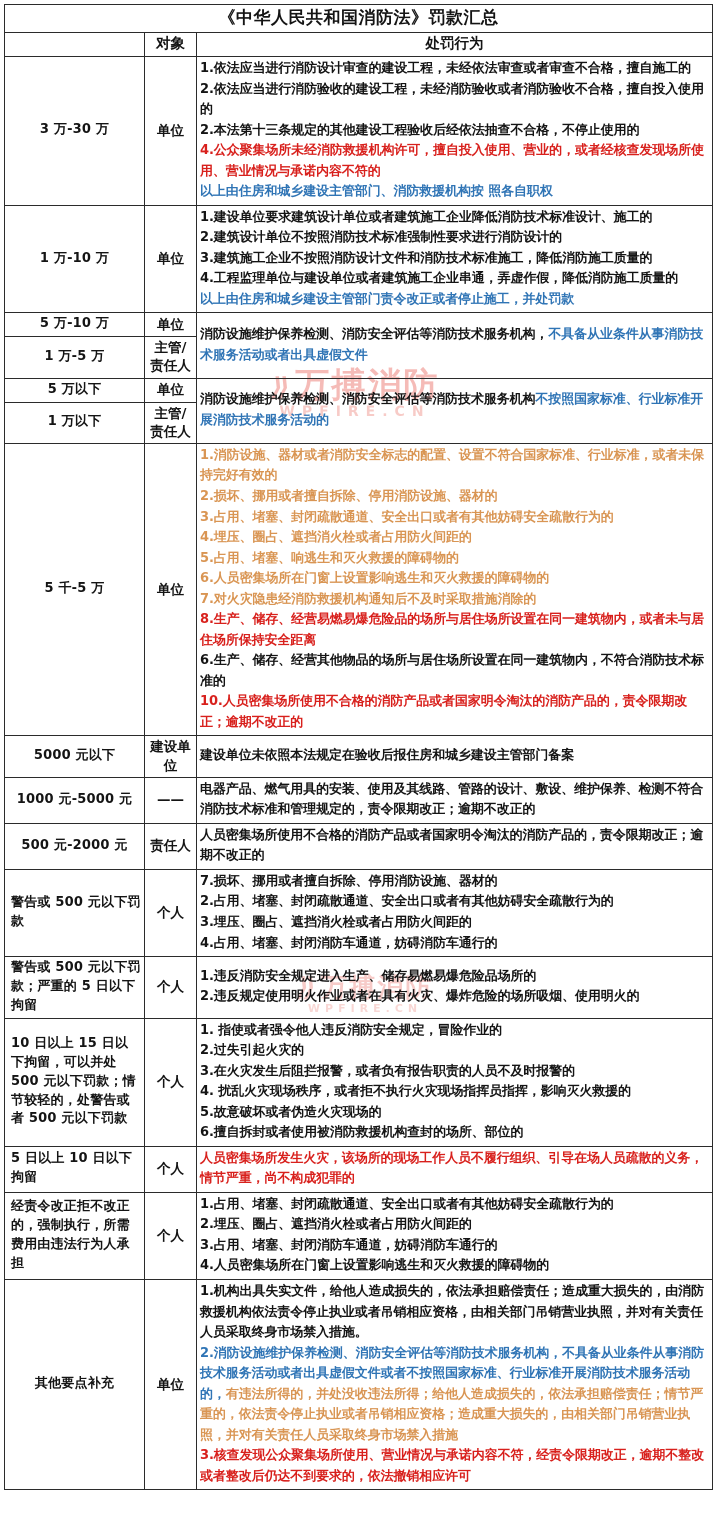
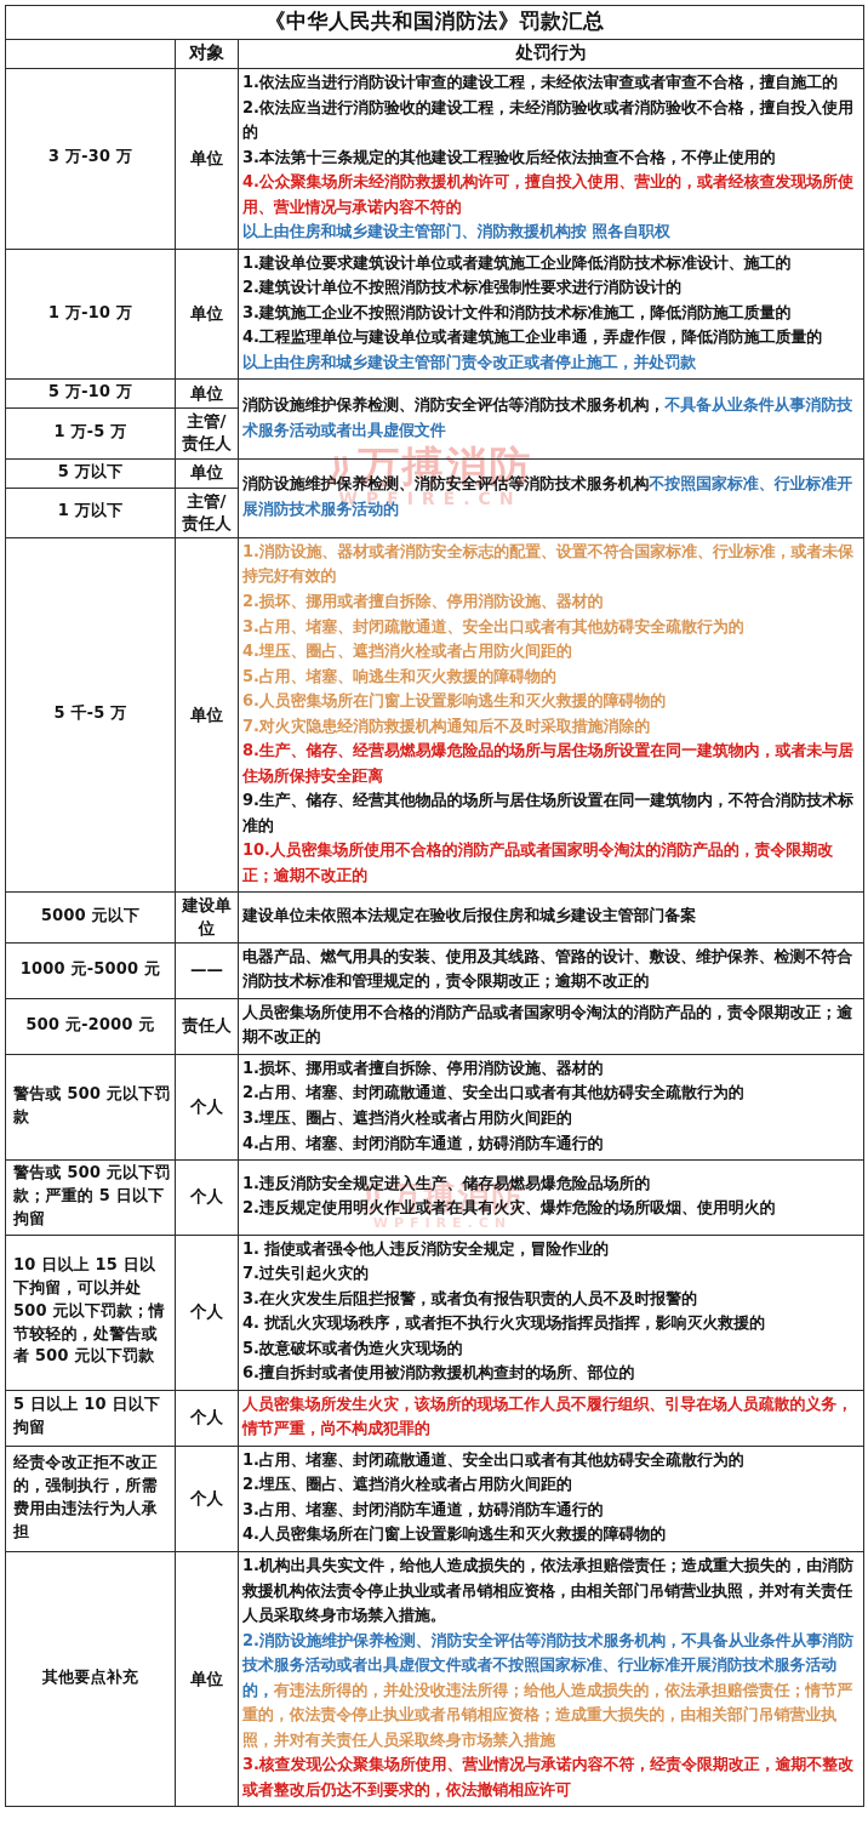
  WPFIRE.CN
  WPFIRE.CN
  《中华人民共和国消防法》罚款汇总
  	对象	处罚行为
- 3 万-30 万	单位	1.依法应当进行消防设计审查的建设工程，未经依法审查或者审查不合格，擅自施工的2.依法应当进行消防验收的建设工程，未经消防验收或者消防验收不合格，擅自投入使用的2.本法第十三条规定的其他建设工程验收后经依法抽查不合格，不停止使用的4.公众聚集场所未经消防救援机构许可，擅自投入使用、营业的，或者经核查发现场所使用、营业情况与承诺内容不符的以上由住房和城乡建设主管部门、消防救援机构按 照各自职权
+ 3 万-30 万	单位	1.依法应当进行消防设计审查的建设工程，未经依法审查或者审查不合格，擅自施工的2.依法应当进行消防验收的建设工程，未经消防验收或者消防验收不合格，擅自投入使用的3.本法第十三条规定的其他建设工程验收后经依法抽查不合格，不停止使用的4.公众聚集场所未经消防救援机构许可，擅自投入使用、营业的，或者经核查发现场所使用、营业情况与承诺内容不符的以上由住房和城乡建设主管部门、消防救援机构按 照各自职权
  1 万-10 万	单位	1.建设单位要求建筑设计单位或者建筑施工企业降低消防技术标准设计、施工的2.建筑设计单位不按照消防技术标准强制性要求进行消防设计的3.建筑施工企业不按照消防设计文件和消防技术标准施工，降低消防施工质量的4.工程监理单位与建设单位或者建筑施工企业串通，弄虚作假，降低消防施工质量的以上由住房和城乡建设主管部门责令改正或者停止施工，并处罚款
  5 万-10 万	单位	消防设施维护保养检测、消防安全评估等消防技术服务机构，不具备从业条件从事消防技术服务活动或者出具虚假文件
  1 万-5 万	主管/责任人
  5 万以下	单位	消防设施维护保养检测、消防安全评估等消防技术服务机构不按照国家标准、行业标准开展消防技术服务活动的
  1 万以下	主管/责任人
- 5 千-5 万	单位	1.消防设施、器材或者消防安全标志的配置、设置不符合国家标准、行业标准，或者未保持完好有效的2.损坏、挪用或者擅自拆除、停用消防设施、器材的3.占用、堵塞、封闭疏散通道、安全出口或者有其他妨碍安全疏散行为的4.埋压、圈占、遮挡消火栓或者占用防火间距的5.占用、堵塞、响逃生和灭火救援的障碍物的6.人员密集场所在门窗上设置影响逃生和灭火救援的障碍物的7.对火灾隐患经消防救援机构通知后不及时采取措施消除的8.生产、储存、经营易燃易爆危险品的场所与居住场所设置在同一建筑物内，或者未与居住场所保持安全距离6.生产、储存、经营其他物品的场所与居住场所设置在同一建筑物内，不符合消防技术标准的10.人员密集场所使用不合格的消防产品或者国家明令淘汰的消防产品的，责令限期改正；逾期不改正的
+ 5 千-5 万	单位	1.消防设施、器材或者消防安全标志的配置、设置不符合国家标准、行业标准，或者未保持完好有效的2.损坏、挪用或者擅自拆除、停用消防设施、器材的3.占用、堵塞、封闭疏散通道、安全出口或者有其他妨碍安全疏散行为的4.埋压、圈占、遮挡消火栓或者占用防火间距的5.占用、堵塞、响逃生和灭火救援的障碍物的6.人员密集场所在门窗上设置影响逃生和灭火救援的障碍物的7.对火灾隐患经消防救援机构通知后不及时采取措施消除的8.生产、储存、经营易燃易爆危险品的场所与居住场所设置在同一建筑物内，或者未与居住场所保持安全距离9.生产、储存、经营其他物品的场所与居住场所设置在同一建筑物内，不符合消防技术标准的10.人员密集场所使用不合格的消防产品或者国家明令淘汰的消防产品的，责令限期改正；逾期不改正的
  5000 元以下	建设单位	建设单位未依照本法规定在验收后报住房和城乡建设主管部门备案
  1000 元-5000 元	——	电器产品、燃气用具的安装、使用及其线路、管路的设计、敷设、维护保养、检测不符合消防技术标准和管理规定的，责令限期改正；逾期不改正的
  500 元-2000 元	责任人	人员密集场所使用不合格的消防产品或者国家明令淘汰的消防产品的，责令限期改正；逾期不改正的
- 警告或 500 元以下罚款	个人	7.损坏、挪用或者擅自拆除、停用消防设施、器材的2.占用、堵塞、封闭疏散通道、安全出口或者有其他妨碍安全疏散行为的3.埋压、圈占、遮挡消火栓或者占用防火间距的4.占用、堵塞、封闭消防车通道，妨碍消防车通行的
+ 警告或 500 元以下罚款	个人	1.损坏、挪用或者擅自拆除、停用消防设施、器材的2.占用、堵塞、封闭疏散通道、安全出口或者有其他妨碍安全疏散行为的3.埋压、圈占、遮挡消火栓或者占用防火间距的4.占用、堵塞、封闭消防车通道，妨碍消防车通行的
  警告或 500 元以下罚款；严重的 5 日以下拘留	个人	1.违反消防安全规定进入生产、储存易燃易爆危险品场所的2.违反规定使用明火作业或者在具有火灾、爆炸危险的场所吸烟、使用明火的
- 10 日以上 15 日以下拘留，可以并处 500 元以下罚款；情节较轻的，处警告或者 500 元以下罚款	个人	1. 指使或者强令他人违反消防安全规定，冒险作业的2.过失引起火灾的3.在火灾发生后阻拦报警，或者负有报告职责的人员不及时报警的4. 扰乱火灾现场秩序，或者拒不执行火灾现场指挥员指挥，影响灭火救援的5.故意破坏或者伪造火灾现场的6.擅自拆封或者使用被消防救援机构查封的场所、部位的
+ 10 日以上 15 日以下拘留，可以并处 500 元以下罚款；情节较轻的，处警告或者 500 元以下罚款	个人	1. 指使或者强令他人违反消防安全规定，冒险作业的7.过失引起火灾的3.在火灾发生后阻拦报警，或者负有报告职责的人员不及时报警的4. 扰乱火灾现场秩序，或者拒不执行火灾现场指挥员指挥，影响灭火救援的5.故意破坏或者伪造火灾现场的6.擅自拆封或者使用被消防救援机构查封的场所、部位的
  5 日以上 10 日以下拘留	个人	人员密集场所发生火灾，该场所的现场工作人员不履行组织、引导在场人员疏散的义务，情节严重，尚不构成犯罪的
  经责令改正拒不改正的，强制执行，所需费用由违法行为人承担	个人	1.占用、堵塞、封闭疏散通道、安全出口或者有其他妨碍安全疏散行为的2.埋压、圈占、遮挡消火栓或者占用防火间距的3.占用、堵塞、封闭消防车通道，妨碍消防车通行的4.人员密集场所在门窗上设置影响逃生和灭火救援的障碍物的
  其他要点补充	单位	1.机构出具失实文件，给他人造成损失的，依法承担赔偿责任；造成重大损失的，由消防救援机构依法责令停止执业或者吊销相应资格，由相关部门吊销营业执照，并对有关责任人员采取终身市场禁入措施。2.消防设施维护保养检测、消防安全评估等消防技术服务机构，不具备从业条件从事消防技术服务活动或者出具虚假文件或者不按照国家标准、行业标准开展消防技术服务活动的，有违法所得的，并处没收违法所得；给他人造成损失的，依法承担赔偿责任；情节严重的，依法责令停止执业或者吊销相应资格；造成重大损失的，由相关部门吊销营业执照，并对有关责任人员采取终身市场禁入措施3.核查发现公众聚集场所使用、营业情况与承诺内容不符，经责令限期改正，逾期不整改或者整改后仍达不到要求的，依法撤销相应许可
